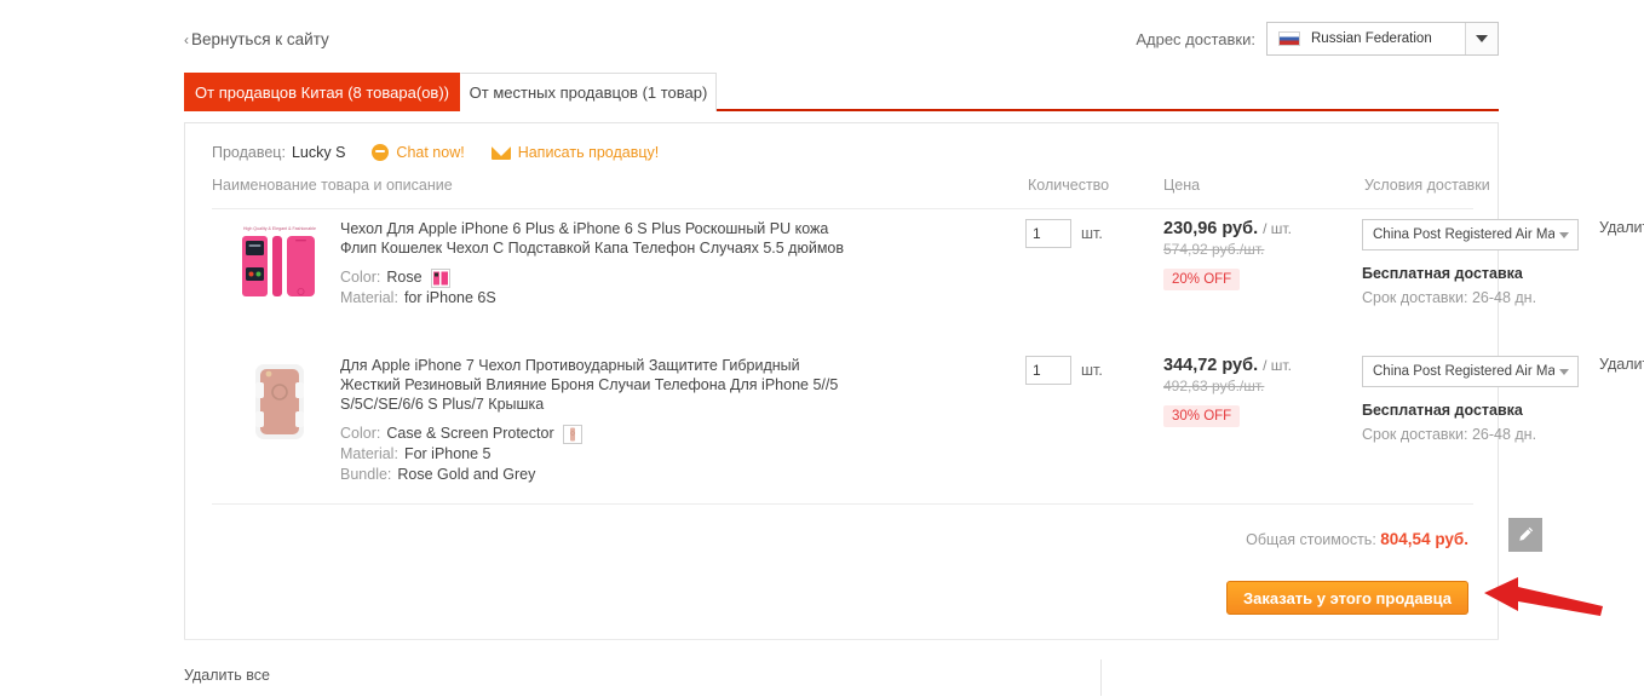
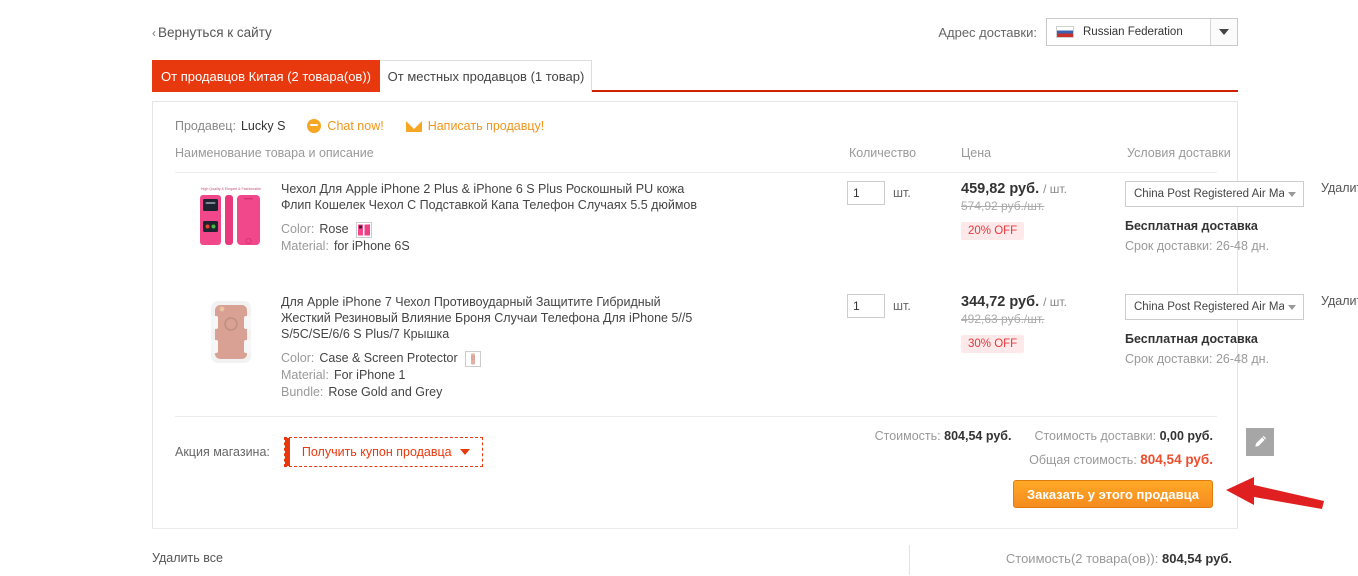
  ‹ Вернуться к сайту
  Адрес доставки:
  Russian Federation
- От продавцов Китая (8 товара(ов))
+ От продавцов Китая (2 товара(ов))
  От местных продавцов (1 товар)
  Продавец:
  Lucky S
  Chat now!
  Написать продавцу!
  Наименование товара и описание
  Количество
  Цена
  Условия доставки
- Чехол Для Apple iPhone 6 Plus & iPhone 6 S Plus Роскошный PU кожа Флип Кошелек Чехол С Подставкой Капа Телефон Случаях 5.5 дюймов
+ Чехол Для Apple iPhone 2 Plus & iPhone 6 S Plus Роскошный PU кожа Флип Кошелек Чехол С Подставкой Капа Телефон Случаях 5.5 дюймов
  Color:
  Rose
  Material:
  for iPhone 6S
  1
  шт.
- 230,96 руб. / шт.
+ 459,82 руб. / шт.
  574,92 руб./шт.
  20% OFF
  China Post Registered Air Ma
  Бесплатная доставка
  Срок доставки: 26-48 дн.
  Удали
  Для Apple iPhone 7 Чехол Противоударный Защитите Гибридный Жесткий Резиновый Влияние Броня Случаи Телефона Для iPhone 5//5 S/5C/SE/6/6 S Plus/7 Крышка
  Color:
  Case & Screen Protector
  Material:
- For iPhone 5
+ For iPhone 1
  Bundle:
  Rose Gold and Grey
  1
  шт.
  344,72 руб. / шт.
  492,63 руб./шт.
  30% OFF
  China Post Registered Air Ma
  Бесплатная доставка
  Срок доставки: 26-48 дн.
  Удали
+ Акция магазина:
+ Получить купон продавца
+ Стоимость: 804,54 руб. Стоимость доставки: 0,00 руб.
  Общая стоимость: 804,54 руб.
  Заказать у этого продавца
  Удалить все
+ Стоимость(2 товара(ов)): 804,54 руб.
